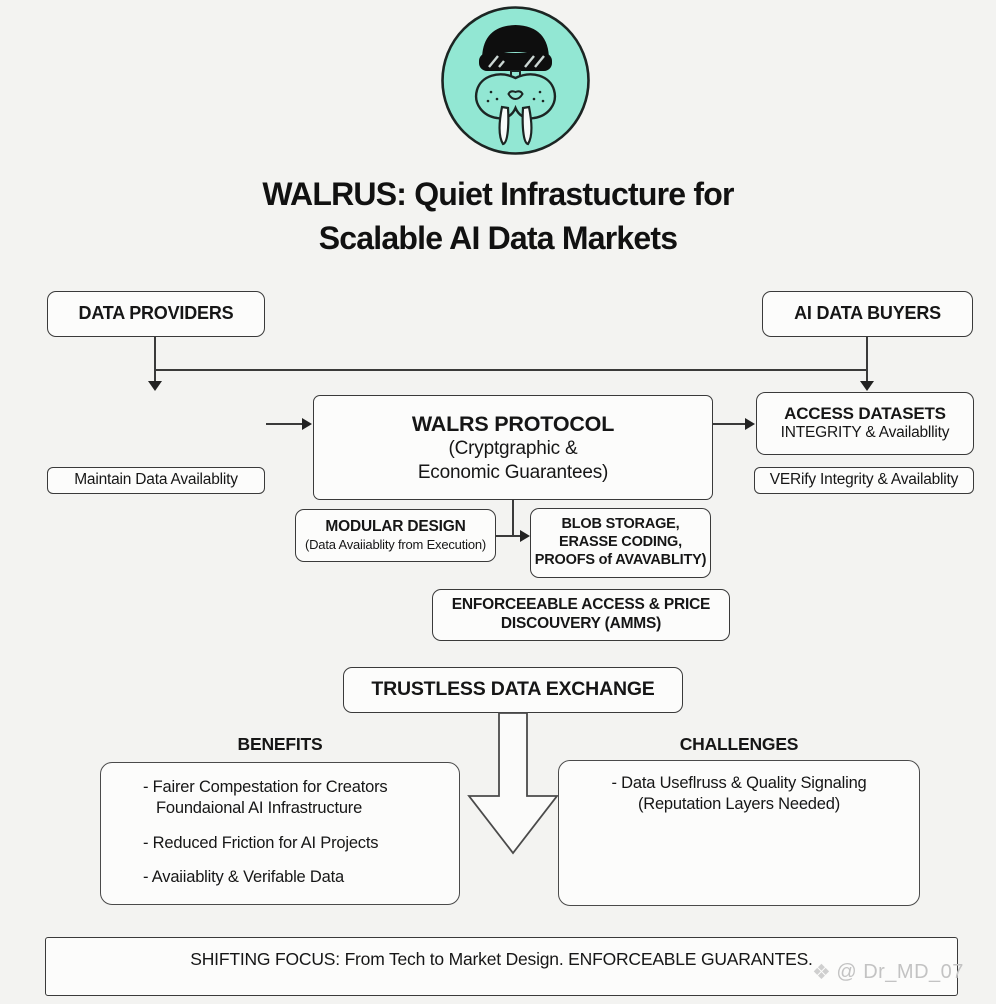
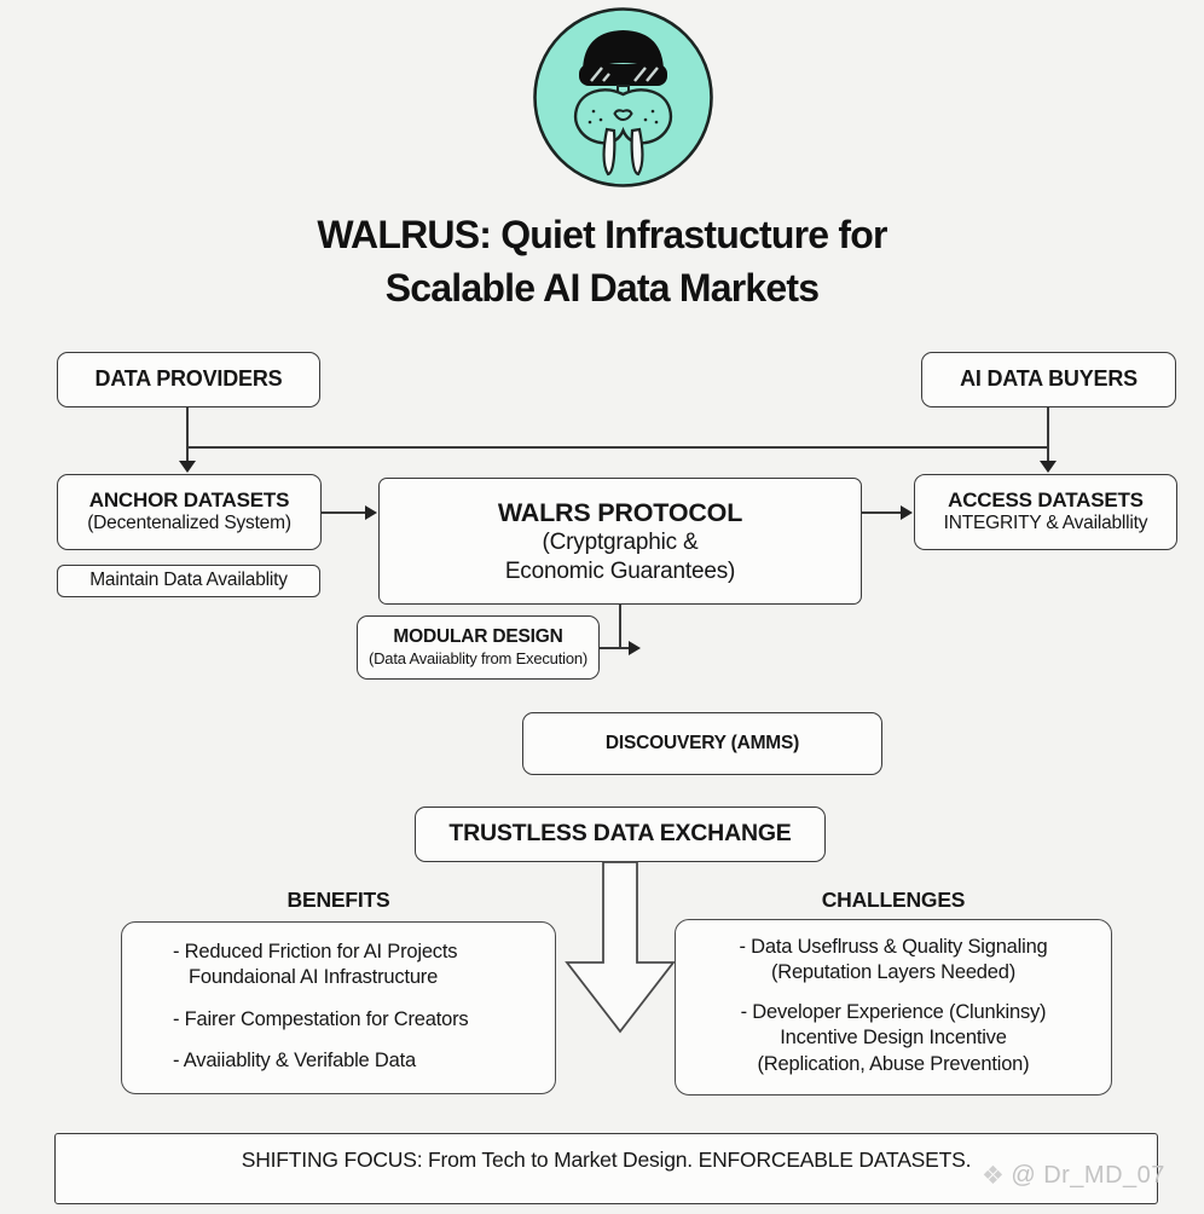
  WALRUS: Quiet Infrastucture for
  Scalable AI Data Markets
  DATA PROVIDERS
  AI DATA BUYERS
+ ANCHOR DATASETS
+ (Decentenalized System)
  WALRS PROTOCOL
  (Cryptgraphic &
  Economic Guarantees)
  ACCESS DATASETS
  INTEGRITY & Availabllity
  Maintain Data Availablity
- VERify Integrity & Availablity
  MODULAR DESIGN
  (Data Avaiiablity from Execution)
- BLOB STORAGE,
- ERASSE CODING,
- PROOFS of AVAVABLITY)
- ENFORCEEABLE ACCESS & PRICE
  DISCOUVERY (AMMS)
  TRUSTLESS DATA EXCHANGE
  BENEFITS
- - Fairer Compestation for Creators
+ - Reduced Friction for AI Projects
  Foundaional AI Infrastructure
- - Reduced Friction for AI Projects
+ - Fairer Compestation for Creators
  - Avaiiablity & Verifable Data
  CHALLENGES
  - Data Useflruss & Quality Signaling
  (Reputation Layers Needed)
+ - Developer Experience (Clunkinsy)
+ Incentive Design Incentive
+ (Replication, Abuse Prevention)
- SHIFTING FOCUS: From Tech to Market Design. ENFORCEABLE GUARANTES.
+ SHIFTING FOCUS: From Tech to Market Design. ENFORCEABLE DATASETS.
  ❖
  @ Dr_MD_07
